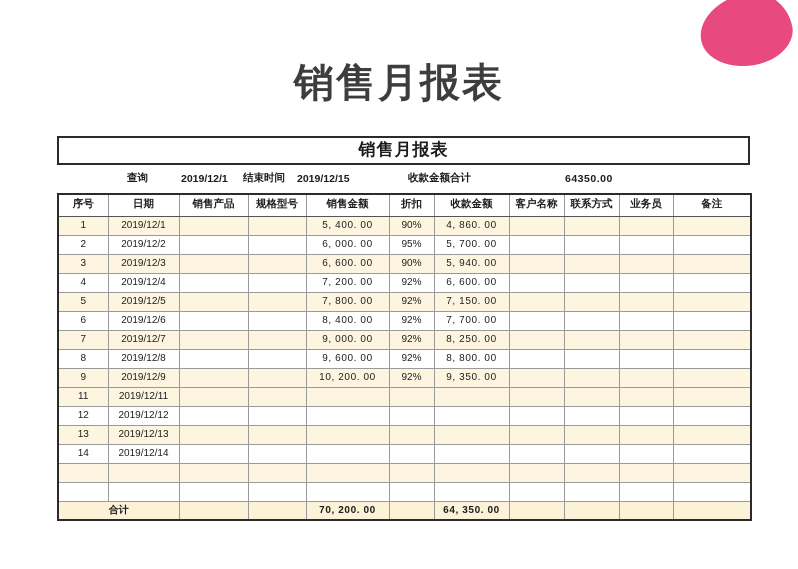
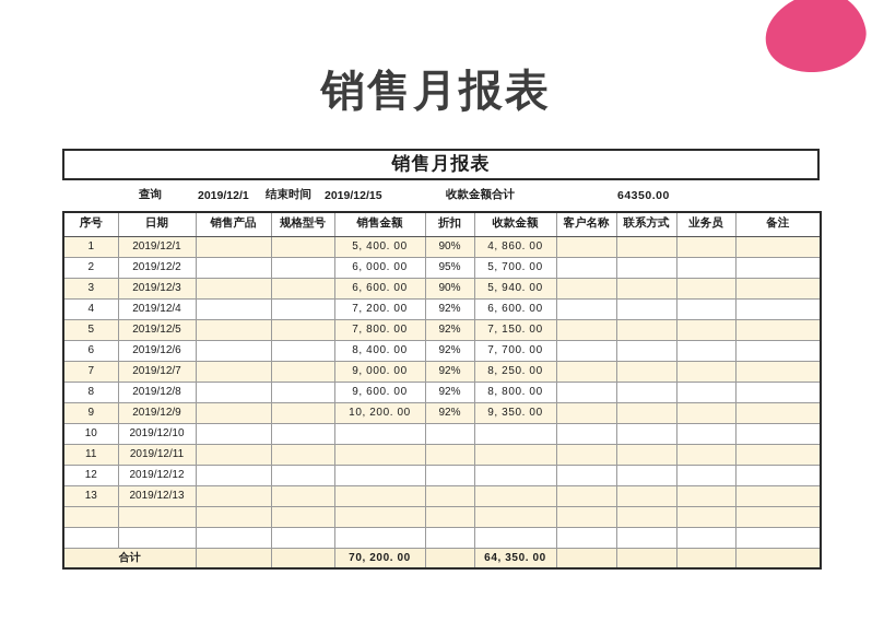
  销售月报表
  销售月报表
  查询
  2019/12/1
  结束时间
  2019/12/15
  收款金额合计
  64350.00
  序号	日期	销售产品	规格型号	销售金额	折扣	收款金额	客户名称	联系方式	业务员	备注
  1	2019/12/1			5, 400. 00	90%	4, 860. 00
  2	2019/12/2			6, 000. 00	95%	5, 700. 00
  3	2019/12/3			6, 600. 00	90%	5, 940. 00
  4	2019/12/4			7, 200. 00	92%	6, 600. 00
  5	2019/12/5			7, 800. 00	92%	7, 150. 00
  6	2019/12/6			8, 400. 00	92%	7, 700. 00
  7	2019/12/7			9, 000. 00	92%	8, 250. 00
  8	2019/12/8			9, 600. 00	92%	8, 800. 00
  9	2019/12/9			10, 200. 00	92%	9, 350. 00
+ 10	2019/12/10
  11	2019/12/11
  12	2019/12/12
  13	2019/12/13
- 14	2019/12/14
  合计			70, 200. 00		64, 350. 00
